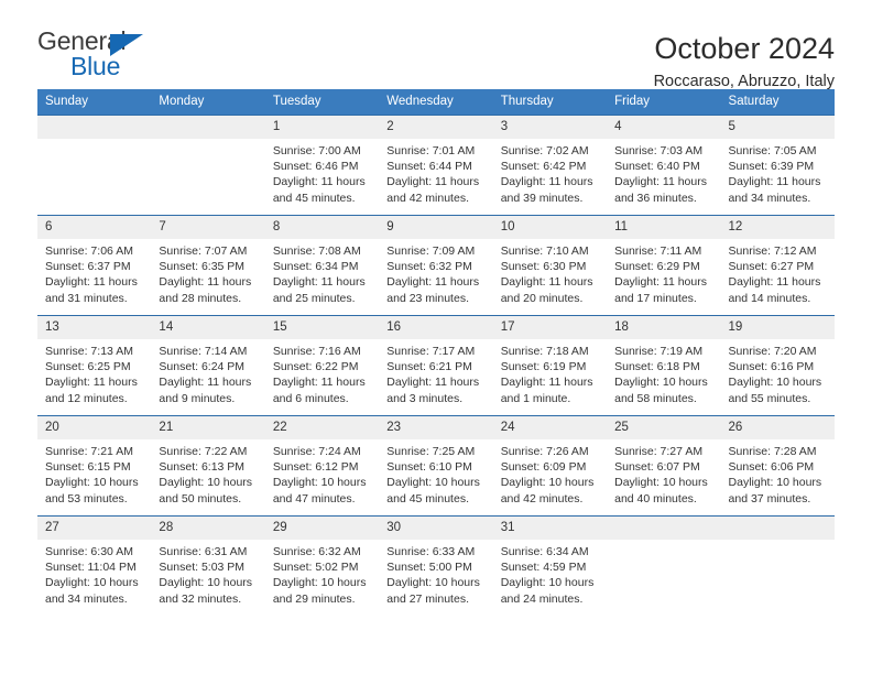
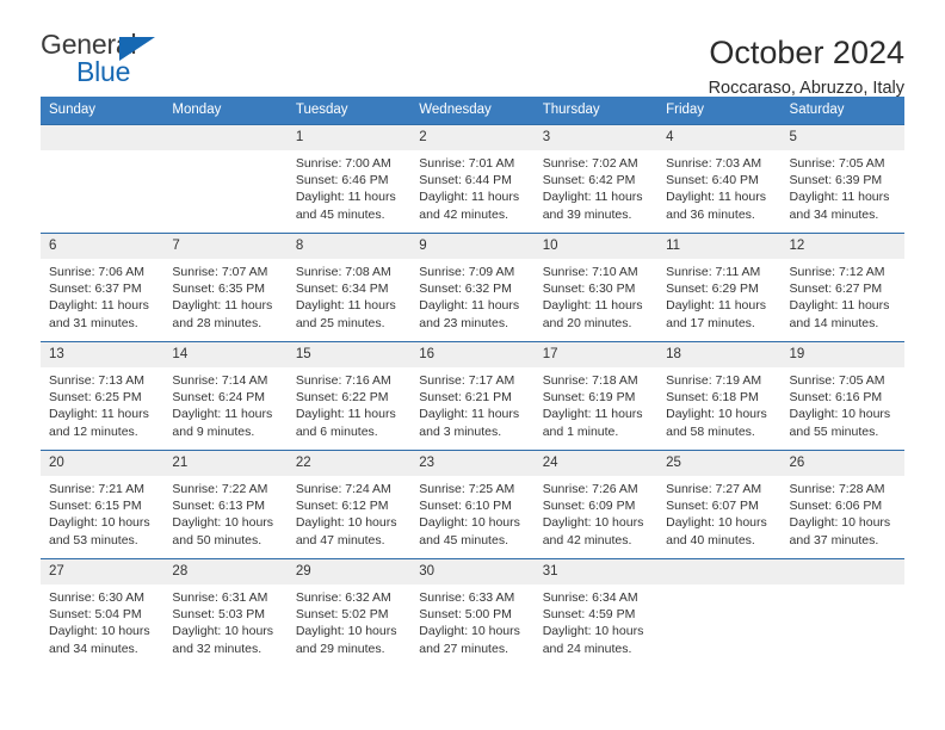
  General
  Blue
  October 2024
  Roccaraso, Abruzzo, Italy
  Sunday	Monday	Tuesday	Wednesday	Thursday	Friday	Saturday
  		1Sunrise: 7:00 AMSunset: 6:46 PMDaylight: 11 hours and 45 minutes.	2Sunrise: 7:01 AMSunset: 6:44 PMDaylight: 11 hours and 42 minutes.	3Sunrise: 7:02 AMSunset: 6:42 PMDaylight: 11 hours and 39 minutes.	4Sunrise: 7:03 AMSunset: 6:40 PMDaylight: 11 hours and 36 minutes.	5Sunrise: 7:05 AMSunset: 6:39 PMDaylight: 11 hours and 34 minutes.
  6Sunrise: 7:06 AMSunset: 6:37 PMDaylight: 11 hours and 31 minutes.	7Sunrise: 7:07 AMSunset: 6:35 PMDaylight: 11 hours and 28 minutes.	8Sunrise: 7:08 AMSunset: 6:34 PMDaylight: 11 hours and 25 minutes.	9Sunrise: 7:09 AMSunset: 6:32 PMDaylight: 11 hours and 23 minutes.	10Sunrise: 7:10 AMSunset: 6:30 PMDaylight: 11 hours and 20 minutes.	11Sunrise: 7:11 AMSunset: 6:29 PMDaylight: 11 hours and 17 minutes.	12Sunrise: 7:12 AMSunset: 6:27 PMDaylight: 11 hours and 14 minutes.
- 13Sunrise: 7:13 AMSunset: 6:25 PMDaylight: 11 hours and 12 minutes.	14Sunrise: 7:14 AMSunset: 6:24 PMDaylight: 11 hours and 9 minutes.	15Sunrise: 7:16 AMSunset: 6:22 PMDaylight: 11 hours and 6 minutes.	16Sunrise: 7:17 AMSunset: 6:21 PMDaylight: 11 hours and 3 minutes.	17Sunrise: 7:18 AMSunset: 6:19 PMDaylight: 11 hours and 1 minute.	18Sunrise: 7:19 AMSunset: 6:18 PMDaylight: 10 hours and 58 minutes.	19Sunrise: 7:20 AMSunset: 6:16 PMDaylight: 10 hours and 55 minutes.
+ 13Sunrise: 7:13 AMSunset: 6:25 PMDaylight: 11 hours and 12 minutes.	14Sunrise: 7:14 AMSunset: 6:24 PMDaylight: 11 hours and 9 minutes.	15Sunrise: 7:16 AMSunset: 6:22 PMDaylight: 11 hours and 6 minutes.	16Sunrise: 7:17 AMSunset: 6:21 PMDaylight: 11 hours and 3 minutes.	17Sunrise: 7:18 AMSunset: 6:19 PMDaylight: 11 hours and 1 minute.	18Sunrise: 7:19 AMSunset: 6:18 PMDaylight: 10 hours and 58 minutes.	19Sunrise: 7:05 AMSunset: 6:16 PMDaylight: 10 hours and 55 minutes.
  20Sunrise: 7:21 AMSunset: 6:15 PMDaylight: 10 hours and 53 minutes.	21Sunrise: 7:22 AMSunset: 6:13 PMDaylight: 10 hours and 50 minutes.	22Sunrise: 7:24 AMSunset: 6:12 PMDaylight: 10 hours and 47 minutes.	23Sunrise: 7:25 AMSunset: 6:10 PMDaylight: 10 hours and 45 minutes.	24Sunrise: 7:26 AMSunset: 6:09 PMDaylight: 10 hours and 42 minutes.	25Sunrise: 7:27 AMSunset: 6:07 PMDaylight: 10 hours and 40 minutes.	26Sunrise: 7:28 AMSunset: 6:06 PMDaylight: 10 hours and 37 minutes.
- 27Sunrise: 6:30 AMSunset: 11:04 PMDaylight: 10 hours and 34 minutes.	28Sunrise: 6:31 AMSunset: 5:03 PMDaylight: 10 hours and 32 minutes.	29Sunrise: 6:32 AMSunset: 5:02 PMDaylight: 10 hours and 29 minutes.	30Sunrise: 6:33 AMSunset: 5:00 PMDaylight: 10 hours and 27 minutes.	31Sunrise: 6:34 AMSunset: 4:59 PMDaylight: 10 hours and 24 minutes.
+ 27Sunrise: 6:30 AMSunset: 5:04 PMDaylight: 10 hours and 34 minutes.	28Sunrise: 6:31 AMSunset: 5:03 PMDaylight: 10 hours and 32 minutes.	29Sunrise: 6:32 AMSunset: 5:02 PMDaylight: 10 hours and 29 minutes.	30Sunrise: 6:33 AMSunset: 5:00 PMDaylight: 10 hours and 27 minutes.	31Sunrise: 6:34 AMSunset: 4:59 PMDaylight: 10 hours and 24 minutes.
